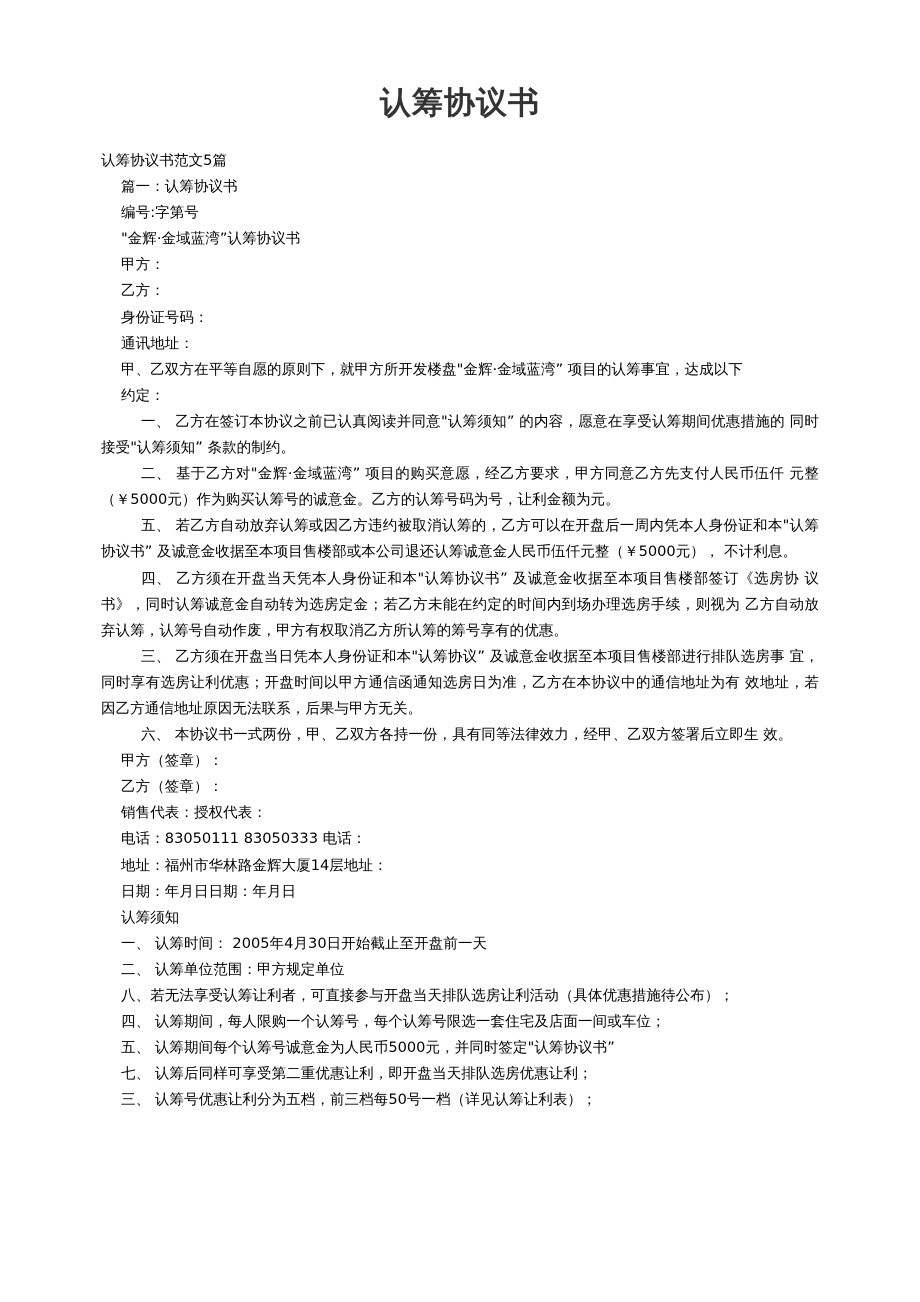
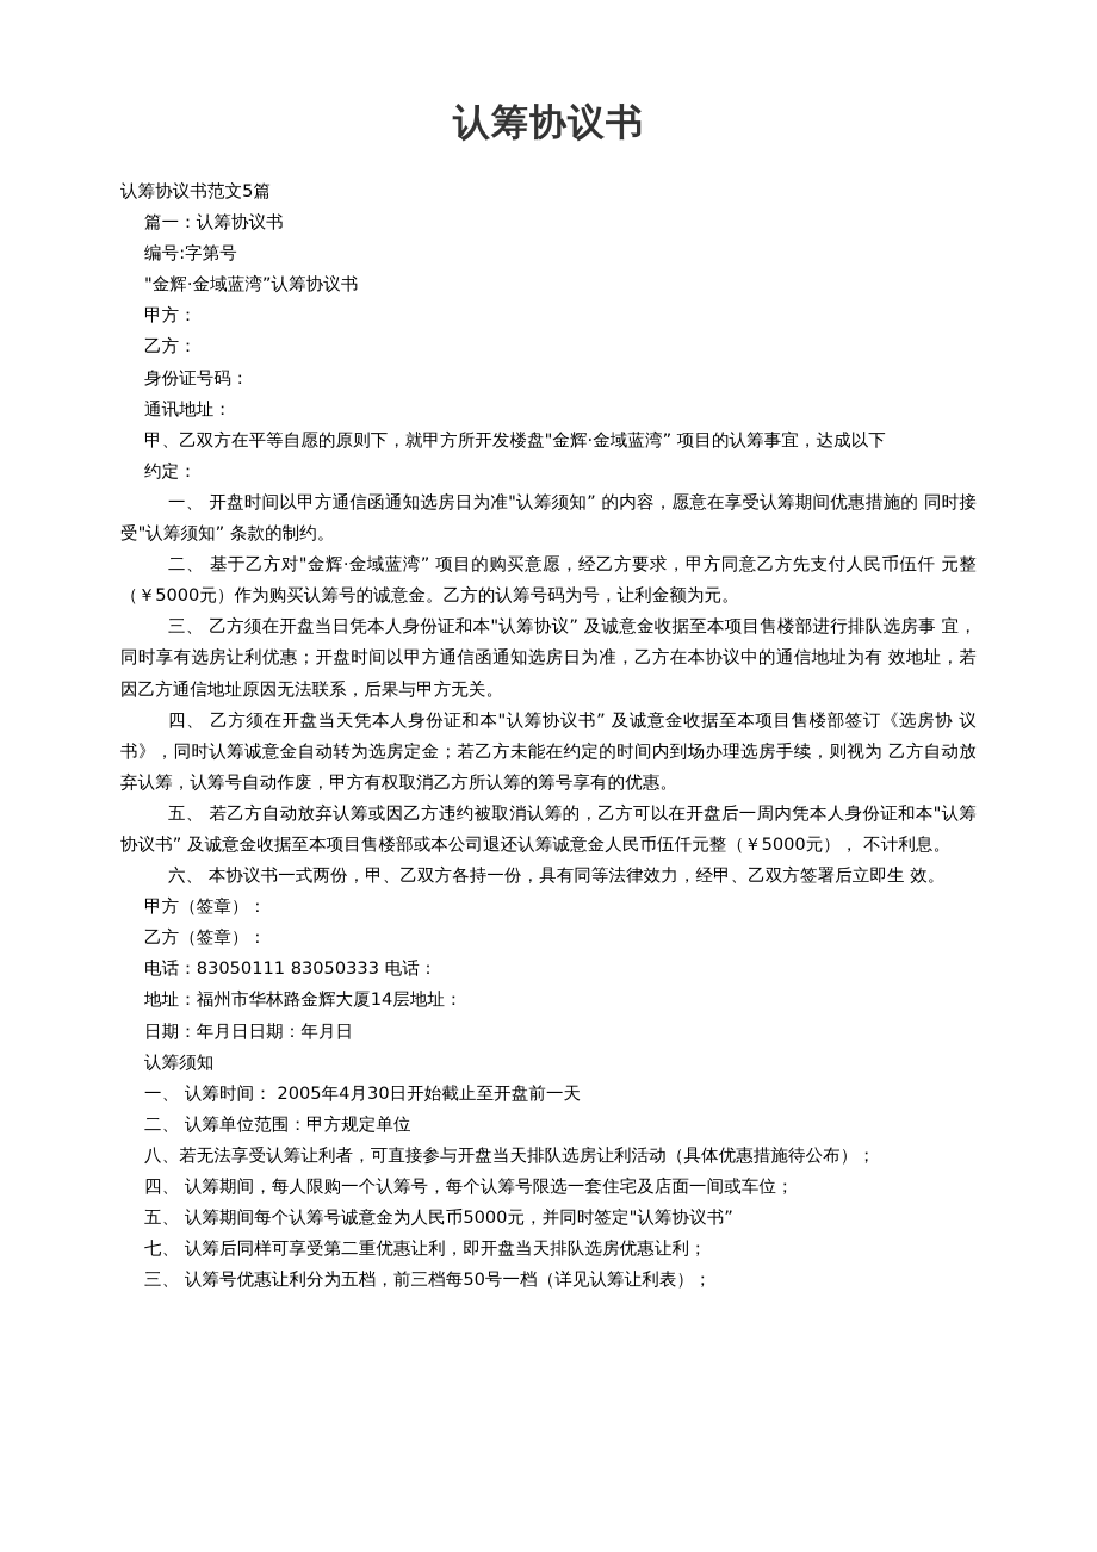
  认筹协议书
  认筹协议书范文5篇
  篇一：认筹协议书
  编号:字第号
  "金辉·金域蓝湾”认筹协议书
  甲方：
  乙方：
  身份证号码：
  通讯地址：
  甲、乙双方在平等自愿的原则下，就甲方所开发楼盘"金辉·金域蓝湾” 项目的认筹事宜，达成以下
  约定：
- 一、 乙方在签订本协议之前已认真阅读并同意"认筹须知” 的内容，愿意在享受认筹期间优惠措施的 同时接受"认筹须知” 条款的制约。
+ 一、 开盘时间以甲方通信函通知选房日为准"认筹须知” 的内容，愿意在享受认筹期间优惠措施的 同时接受"认筹须知” 条款的制约。
  二、 基于乙方对"金辉·金域蓝湾” 项目的购买意愿，经乙方要求，甲方同意乙方先支付人民币伍仟 元整（￥5000元）作为购买认筹号的诚意金。乙方的认筹号码为号，让利金额为元。
- 五、 若乙方自动放弃认筹或因乙方违约被取消认筹的，乙方可以在开盘后一周内凭本人身份证和本"认筹协议书” 及诚意金收据至本项目售楼部或本公司退还认筹诚意金人民币伍仟元整（￥5000元）， 不计利息。
+ 三、 乙方须在开盘当日凭本人身份证和本"认筹协议” 及诚意金收据至本项目售楼部进行排队选房事 宜，同时享有选房让利优惠；开盘时间以甲方通信函通知选房日为准，乙方在本协议中的通信地址为有 效地址，若因乙方通信地址原因无法联系，后果与甲方无关。
  四、 乙方须在开盘当天凭本人身份证和本"认筹协议书” 及诚意金收据至本项目售楼部签订《选房协 议书》，同时认筹诚意金自动转为选房定金；若乙方未能在约定的时间内到场办理选房手续，则视为 乙方自动放弃认筹，认筹号自动作废，甲方有权取消乙方所认筹的筹号享有的优惠。
- 三、 乙方须在开盘当日凭本人身份证和本"认筹协议” 及诚意金收据至本项目售楼部进行排队选房事 宜，同时享有选房让利优惠；开盘时间以甲方通信函通知选房日为准，乙方在本协议中的通信地址为有 效地址，若因乙方通信地址原因无法联系，后果与甲方无关。
+ 五、 若乙方自动放弃认筹或因乙方违约被取消认筹的，乙方可以在开盘后一周内凭本人身份证和本"认筹协议书” 及诚意金收据至本项目售楼部或本公司退还认筹诚意金人民币伍仟元整（￥5000元）， 不计利息。
  六、 本协议书一式两份，甲、乙双方各持一份，具有同等法律效力，经甲、乙双方签署后立即生 效。
  甲方（签章）：
  乙方（签章）：
- 销售代表：授权代表：
  电话：83050111 83050333 电话：
  地址：福州市华林路金辉大厦14层地址：
  日期：年月日日期：年月日
  认筹须知
  一、 认筹时间： 2005年4月30日开始截止至开盘前一天
  二、 认筹单位范围：甲方规定单位
  八、若无法享受认筹让利者，可直接参与开盘当天排队选房让利活动（具体优惠措施待公布）；
  四、 认筹期间，每人限购一个认筹号，每个认筹号限选一套住宅及店面一间或车位；
  五、 认筹期间每个认筹号诚意金为人民币5000元，并同时签定"认筹协议书”
  七、 认筹后同样可享受第二重优惠让利，即开盘当天排队选房优惠让利；
  三、 认筹号优惠让利分为五档，前三档每50号一档（详见认筹让利表）；
